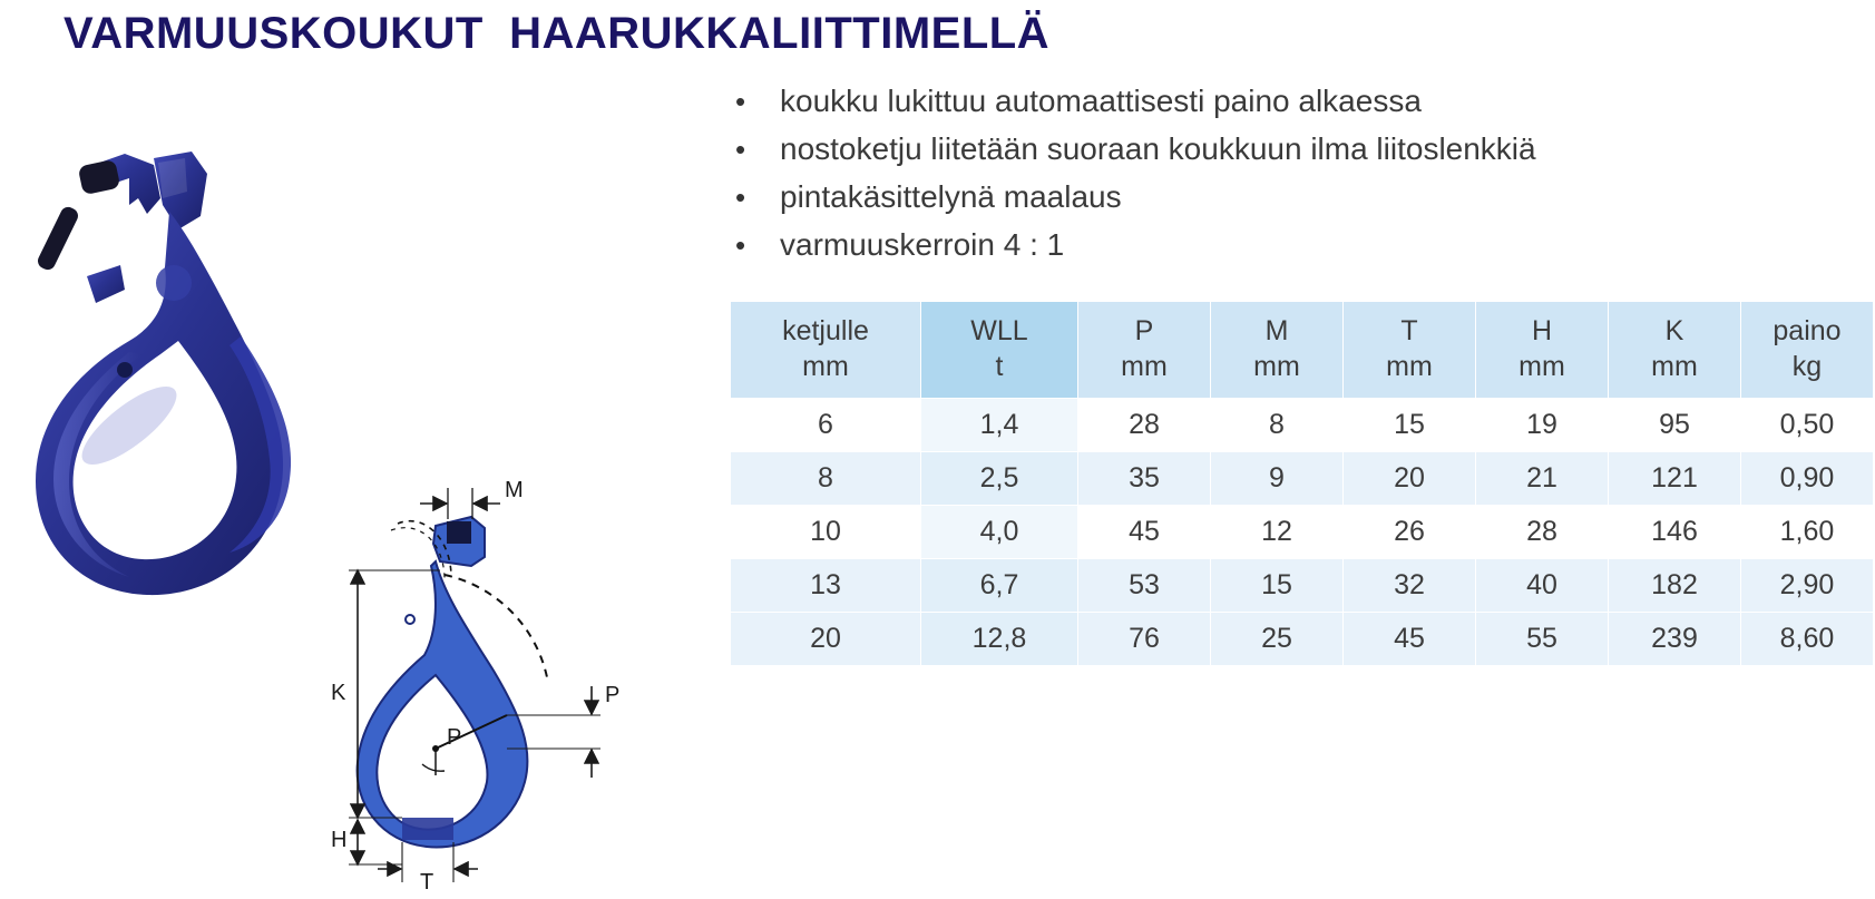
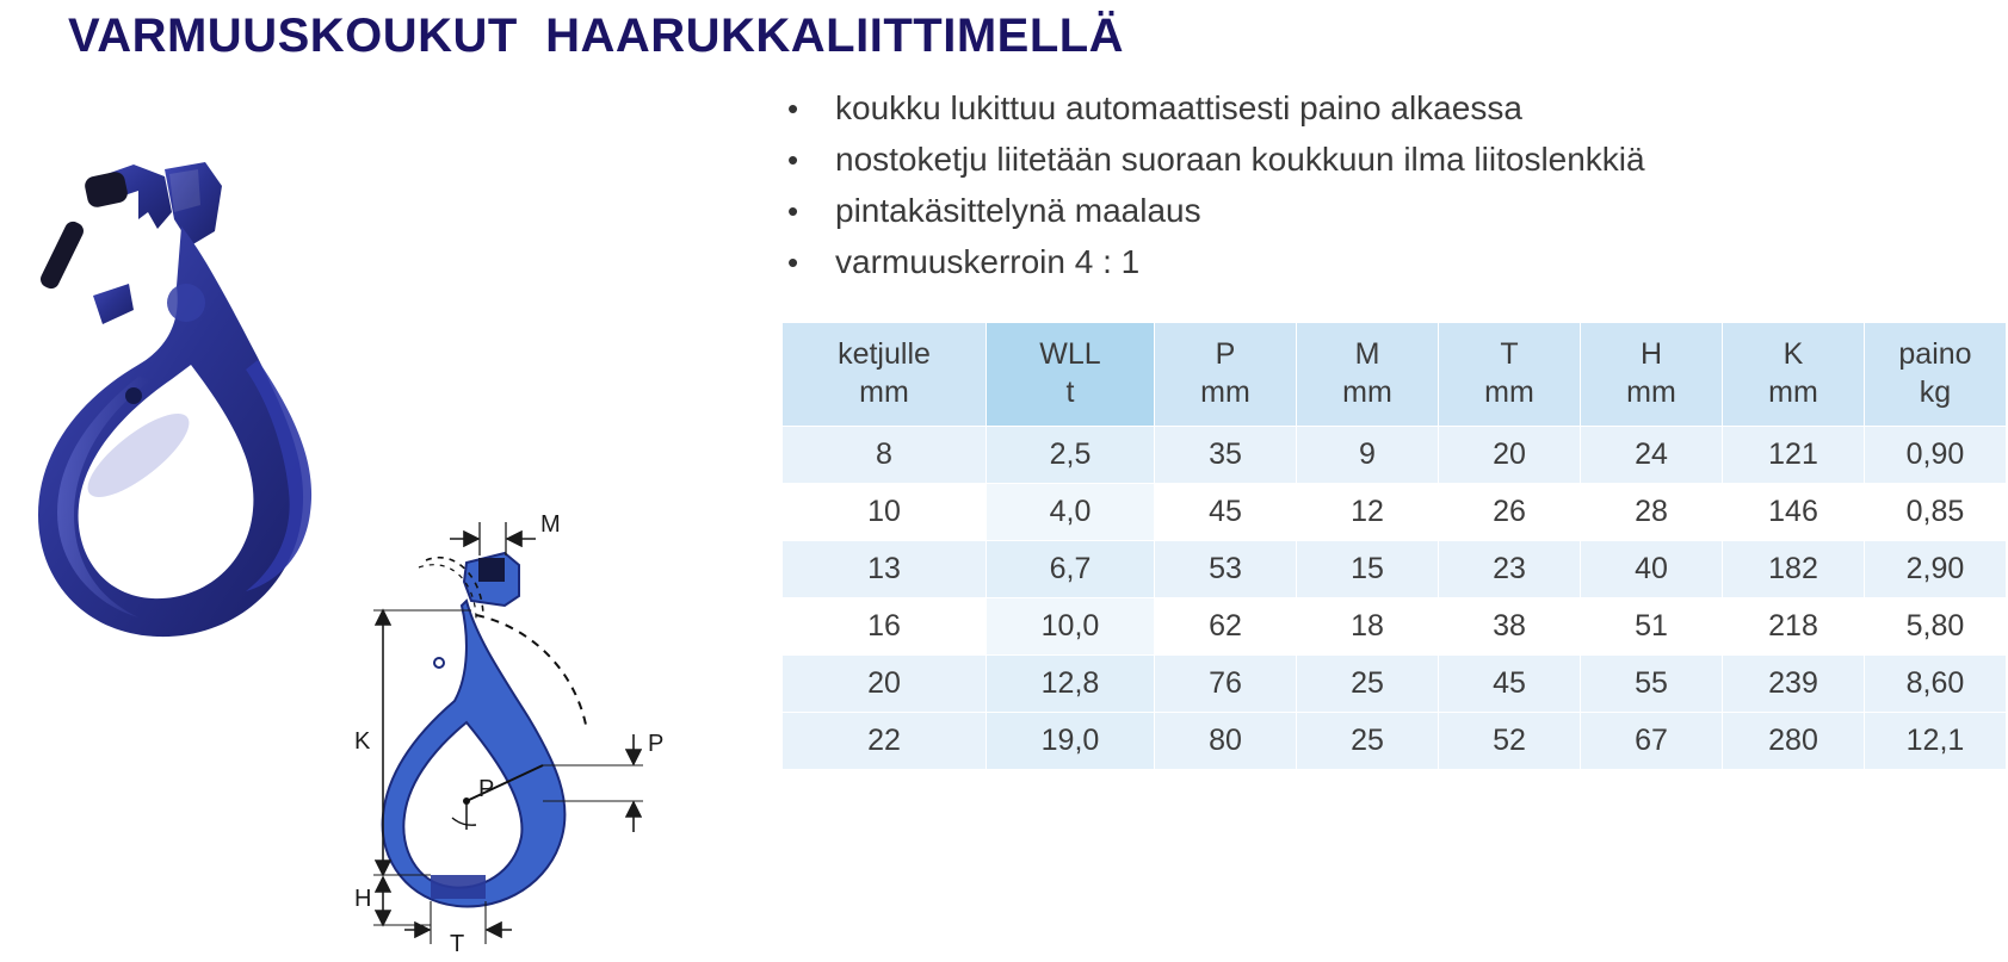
  VARMUUSKOUKUT HAARUKKALIITTIMELLÄ
  M
  K
  P
  P
  H
  T
  •
  koukku lukittuu automaattisesti paino alkaessa
  •
  nostoketju liitetään suoraan koukkuun ilma liitoslenkkiä
  •
  pintakäsittelynä maalaus
  •
  varmuuskerroin 4 : 1
  ketjulle mm	WLL t	P mm	M mm	T mm	H mm	K mm	paino kg
- 6	1,4	28	8	15	19	95	0,50
- 8	2,5	35	9	20	21	121	0,90
+ 8	2,5	35	9	20	24	121	0,90
- 10	4,0	45	12	26	28	146	1,60
+ 10	4,0	45	12	26	28	146	0,85
- 13	6,7	53	15	32	40	182	2,90
+ 13	6,7	53	15	23	40	182	2,90
+ 16	10,0	62	18	38	51	218	5,80
  20	12,8	76	25	45	55	239	8,60
+ 22	19,0	80	25	52	67	280	12,1
